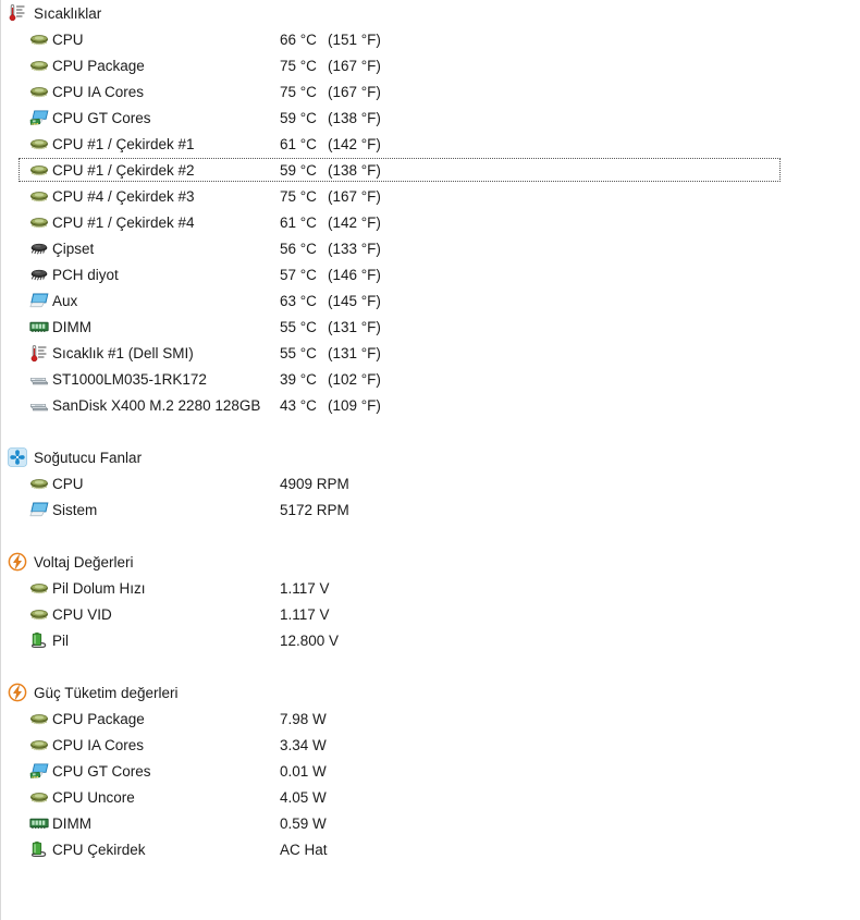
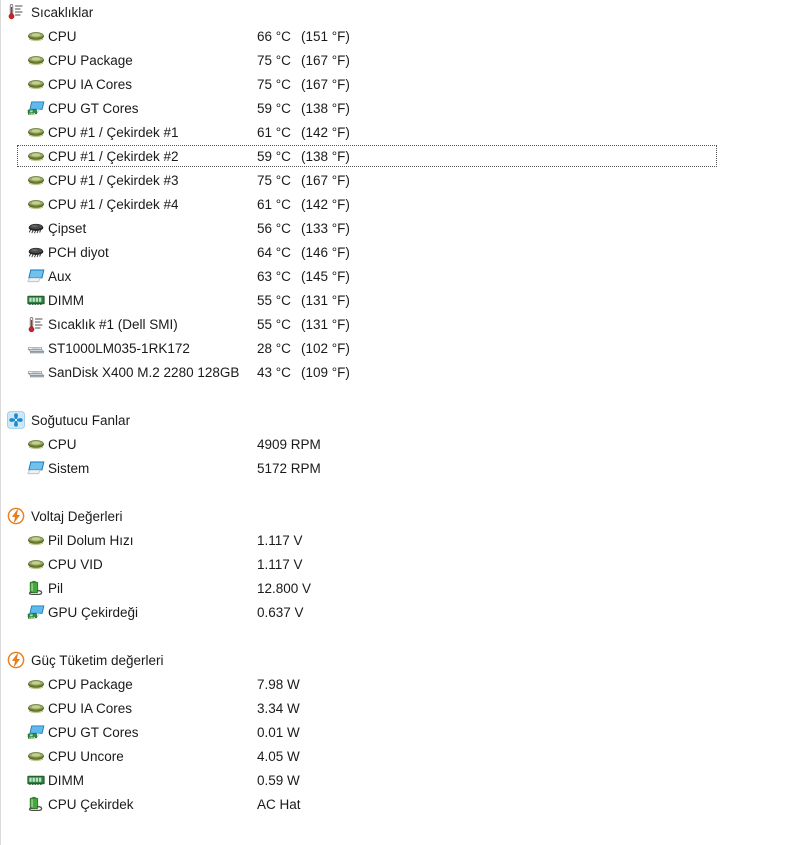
  Sıcaklıklar
  CPU
  66 °C
  (151 °F)
  CPU Package
  75 °C
  (167 °F)
  CPU IA Cores
  75 °C
  (167 °F)
  CPU GT Cores
  59 °C
  (138 °F)
  CPU #1 / Çekirdek #1
  61 °C
  (142 °F)
  CPU #1 / Çekirdek #2
  59 °C
  (138 °F)
- CPU #4 / Çekirdek #3
+ CPU #1 / Çekirdek #3
  75 °C
  (167 °F)
  CPU #1 / Çekirdek #4
  61 °C
  (142 °F)
  Çipset
  56 °C
  (133 °F)
  PCH diyot
- 57 °C
+ 64 °C
  (146 °F)
  Aux
  63 °C
  (145 °F)
  DIMM
  55 °C
  (131 °F)
  Sıcaklık #1 (Dell SMI)
  55 °C
  (131 °F)
  ST1000LM035-1RK172
- 39 °C
+ 28 °C
  (102 °F)
  SanDisk X400 M.2 2280 128GB
  43 °C
  (109 °F)
  Soğutucu Fanlar
  CPU
  4909 RPM
  Sistem
  5172 RPM
  Voltaj Değerleri
  Pil Dolum Hızı
  1.117 V
  CPU VID
  1.117 V
  Pil
  12.800 V
+ GPU Çekirdeği
+ 0.637 V
  Güç Tüketim değerleri
  CPU Package
  7.98 W
  CPU IA Cores
  3.34 W
  CPU GT Cores
  0.01 W
  CPU Uncore
  4.05 W
  DIMM
  0.59 W
  CPU Çekirdek
  AC Hat
